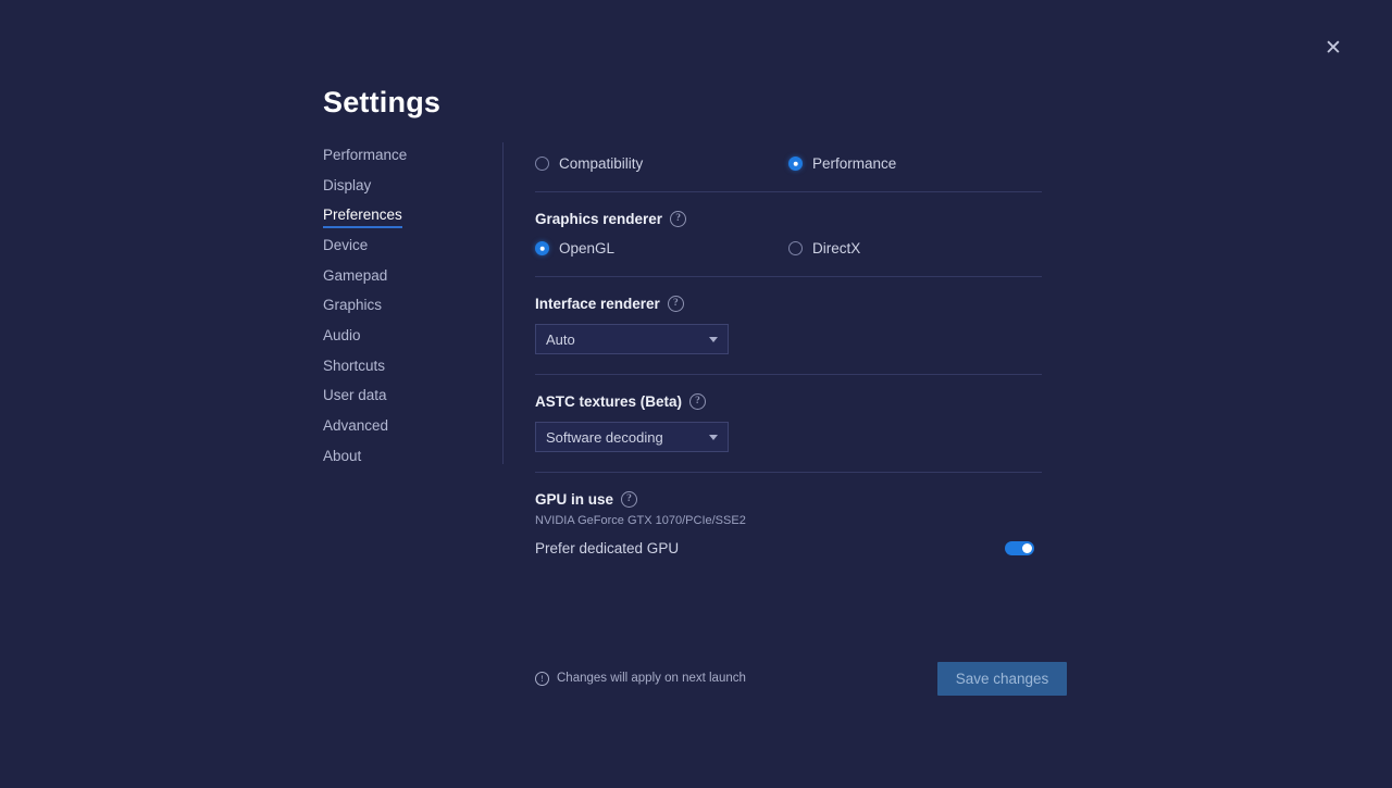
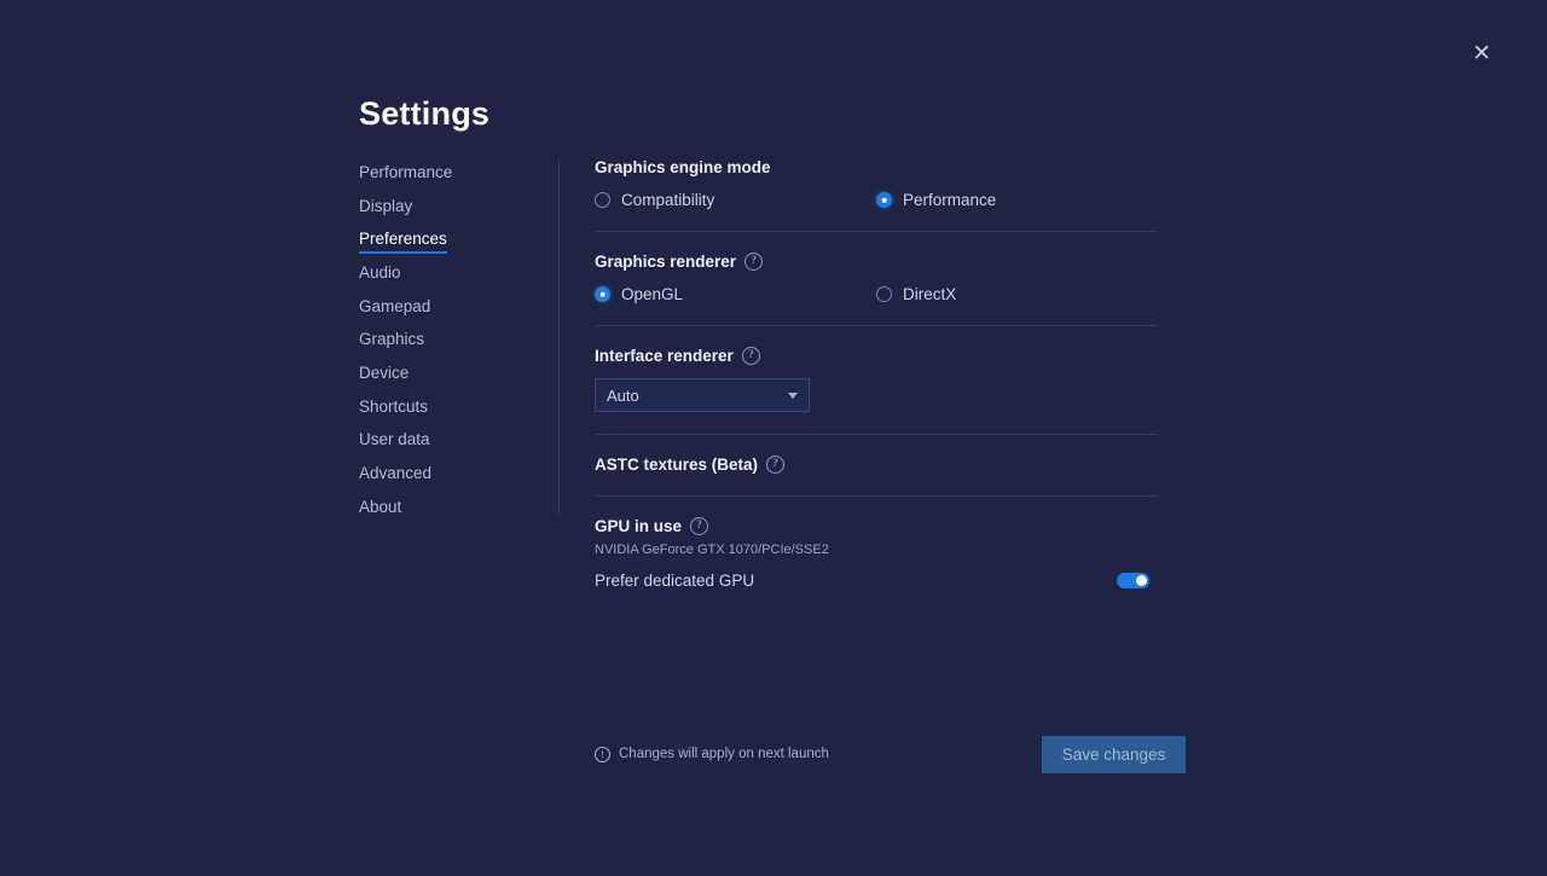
  ✕
  Settings
  Performance
  Display
  Preferences
- Device
+ Audio
  Gamepad
  Graphics
- Audio
+ Device
  Shortcuts
  User data
  Advanced
  About
+ Graphics engine mode
  Compatibility
  Performance
  Graphics renderer
  ?
  OpenGL
  DirectX
  Interface renderer
  ?
  Auto
  ASTC textures (Beta)
  ?
- Software decoding
  GPU in use
  ?
  NVIDIA GeForce GTX 1070/PCIe/SSE2
  Prefer dedicated GPU
  !
  Changes will apply on next launch
  Save changes
